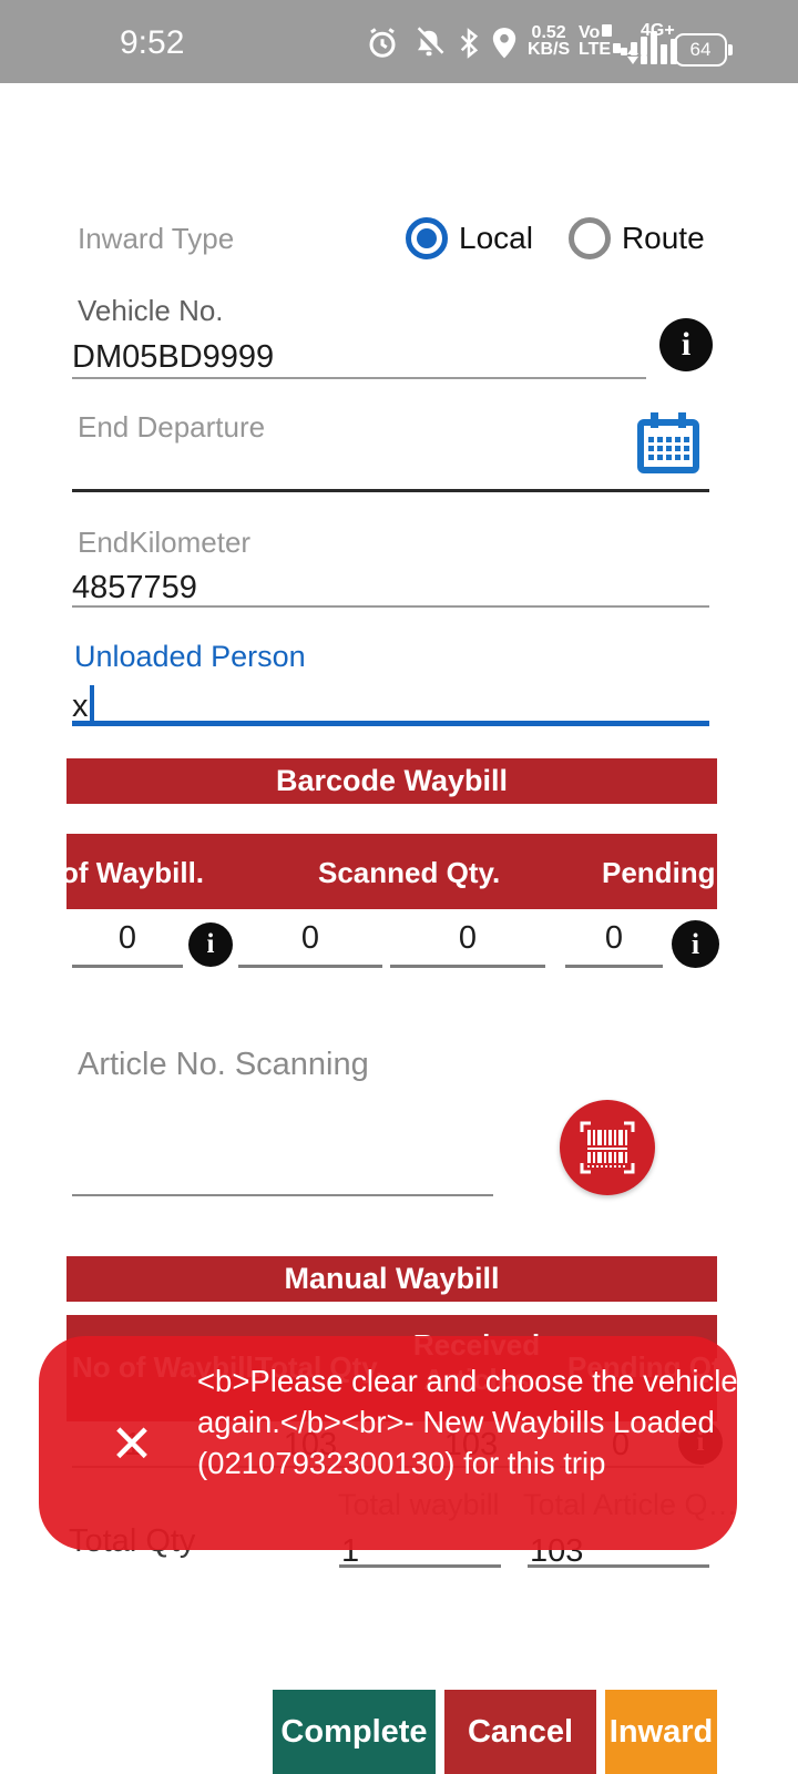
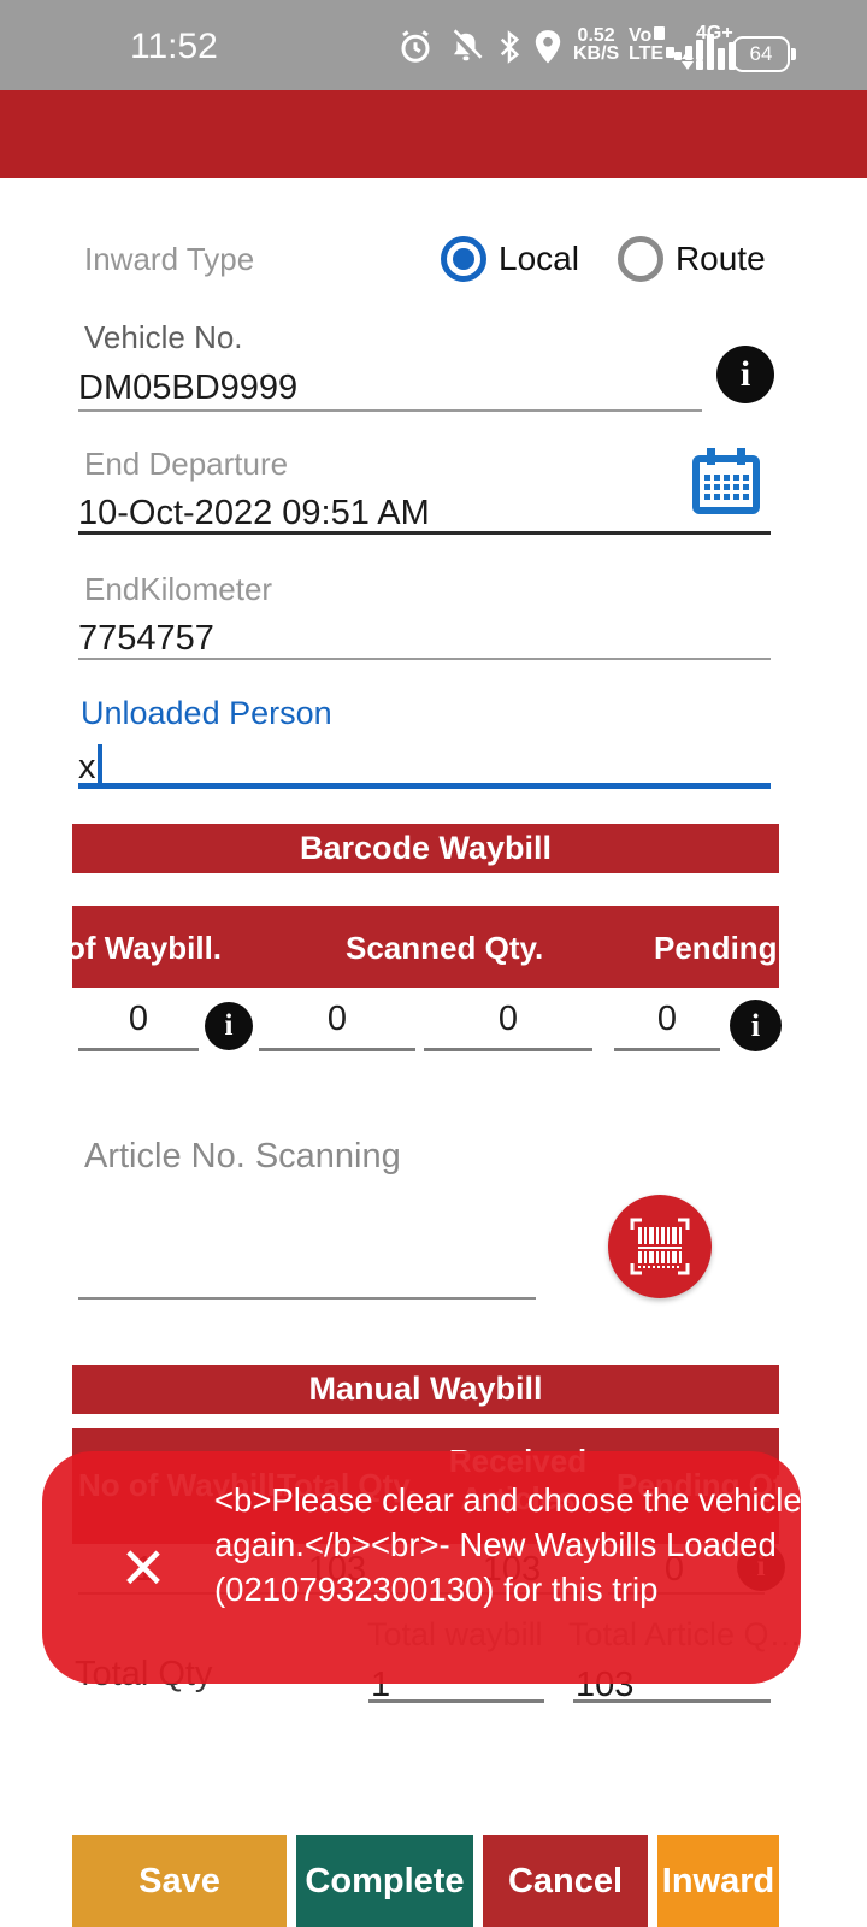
- 9:52
+ 11:52
  0.52
  KB/S
  Vo
  LTE
  4G+
  64
+ Inward-Hub
+ (CHENNAI HUB)
  Inward Type
  Local
  Route
  Vehicle No.
  DM05BD9999
  i
  End Departure
+ 10-Oct-2022 09:51 AM
  EndKilometer
- 4857759
+ 7754757
  Unloaded Person
  x
  Barcode Waybill
  of Waybill.
  Scanned Qty.
  Pending
  0
  i
  0
  0
  0
  i
  Article No. Scanning
  Manual Waybill
  1
  103
  ×
  <b>Please clear and choose the vehicle again.</b><br>- New Waybills Loaded (02107932300130) for this trip
+ Save
  Complete
  Cancel
  Inward
